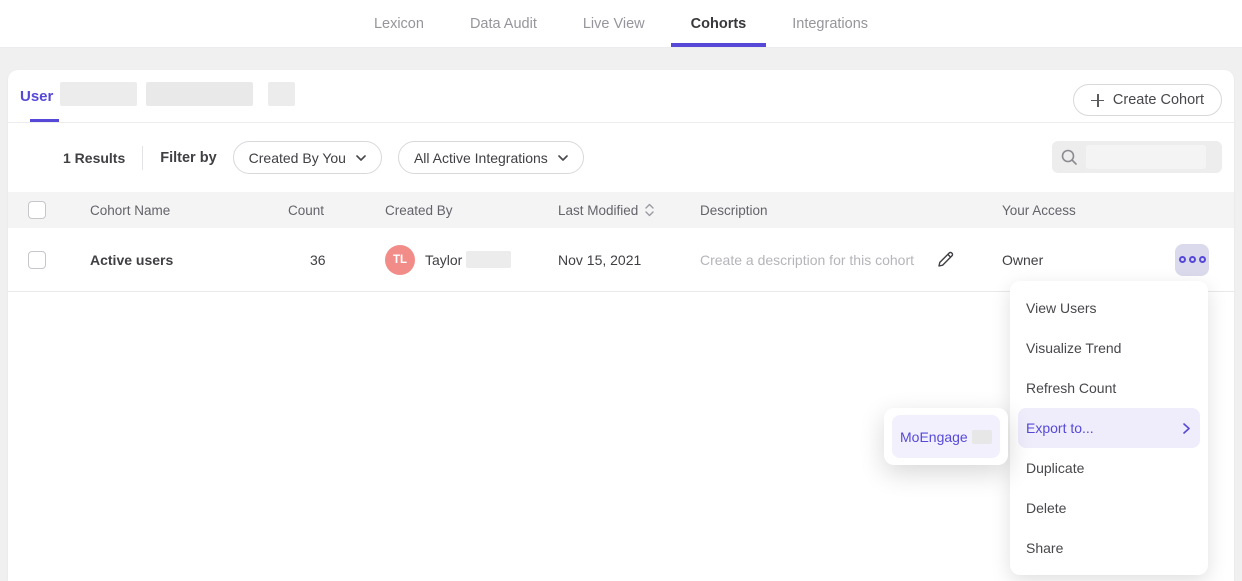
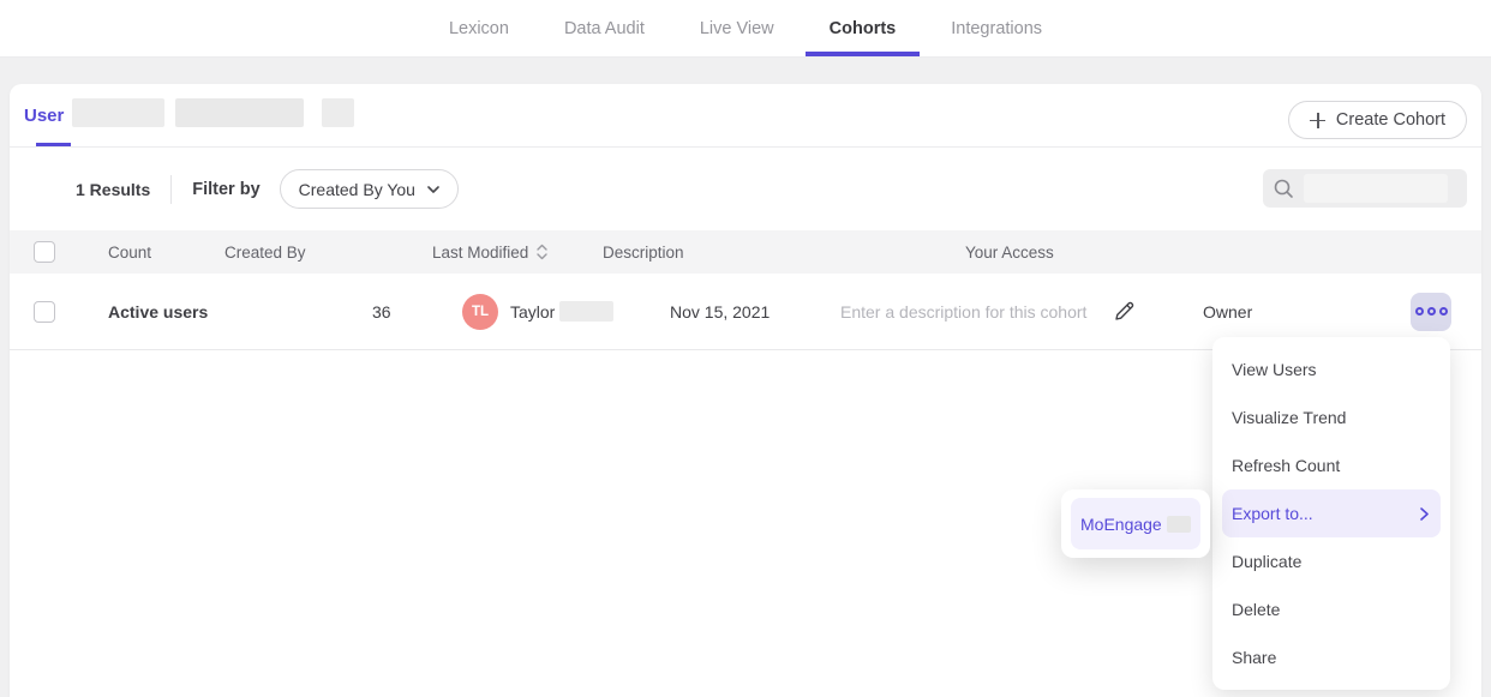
  Lexicon
  Data Audit
  Live View
  Cohorts
  Integrations
  User
  Create Cohort
  1 Results
  Filter by
  Created By You
- All Active Integrations
- Cohort Name
  Count
  Created By
  Last Modified
  Description
  Your Access
  Active users
  36
  TL
  Taylor
  Nov 15, 2021
- Create a description for this cohort
+ Enter a description for this cohort
  Owner
  View Users
  Visualize Trend
  Refresh Count
  Export to...
  Duplicate
  Delete
  Share
  MoEngage
